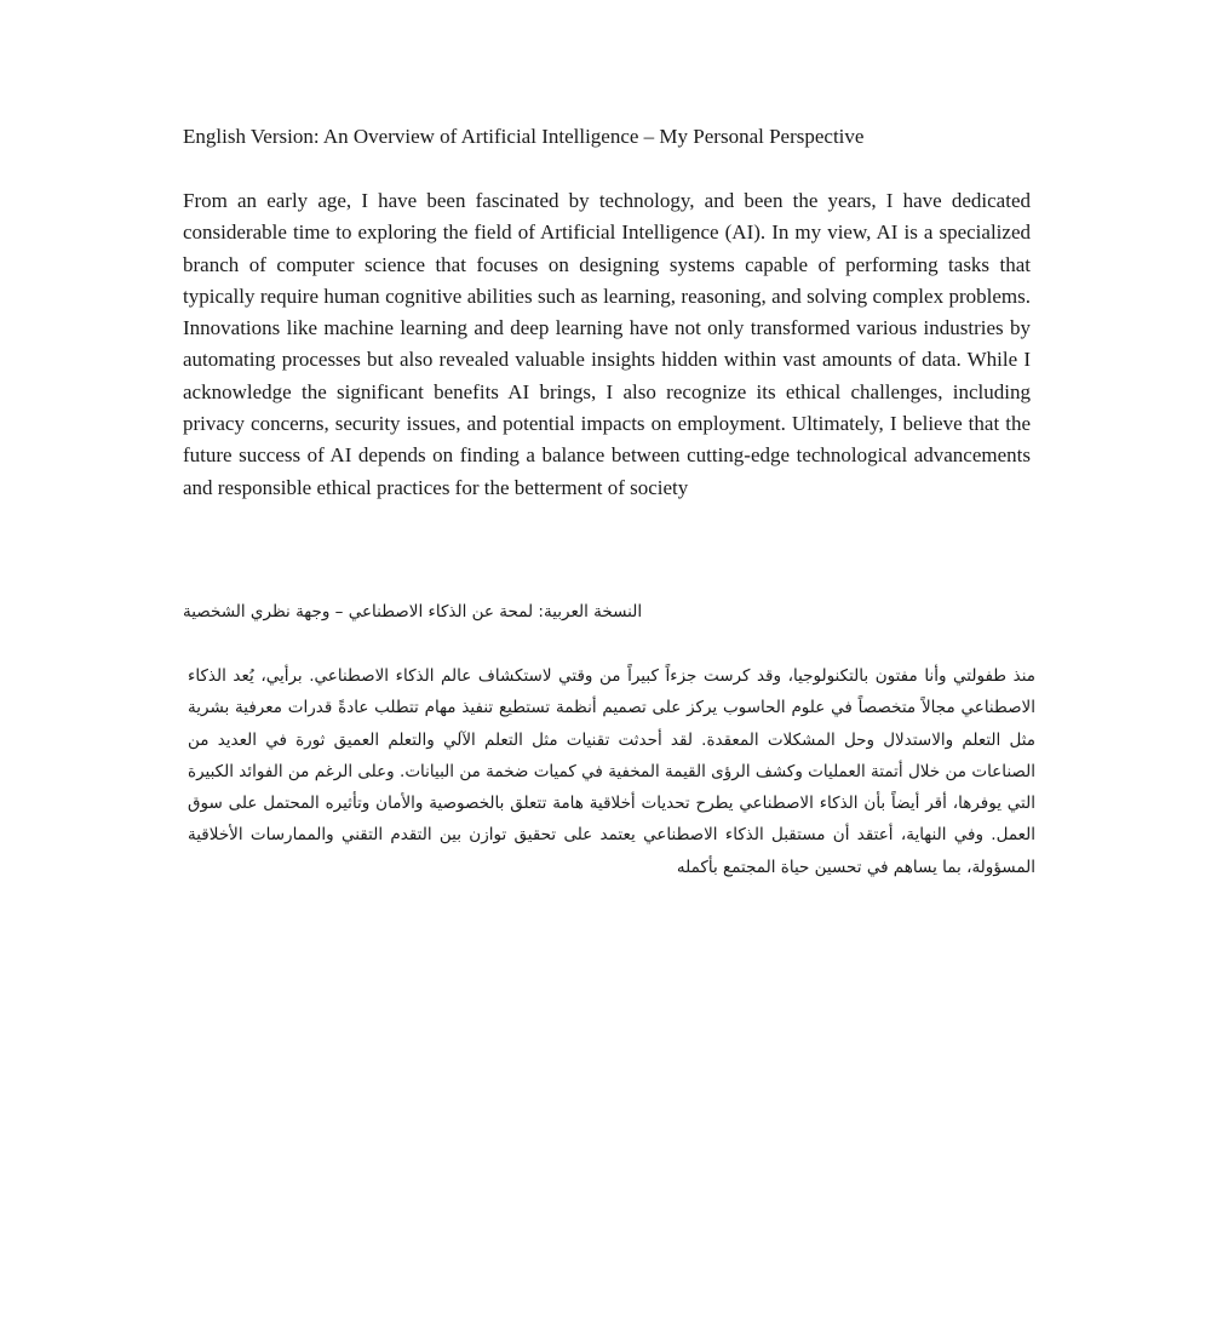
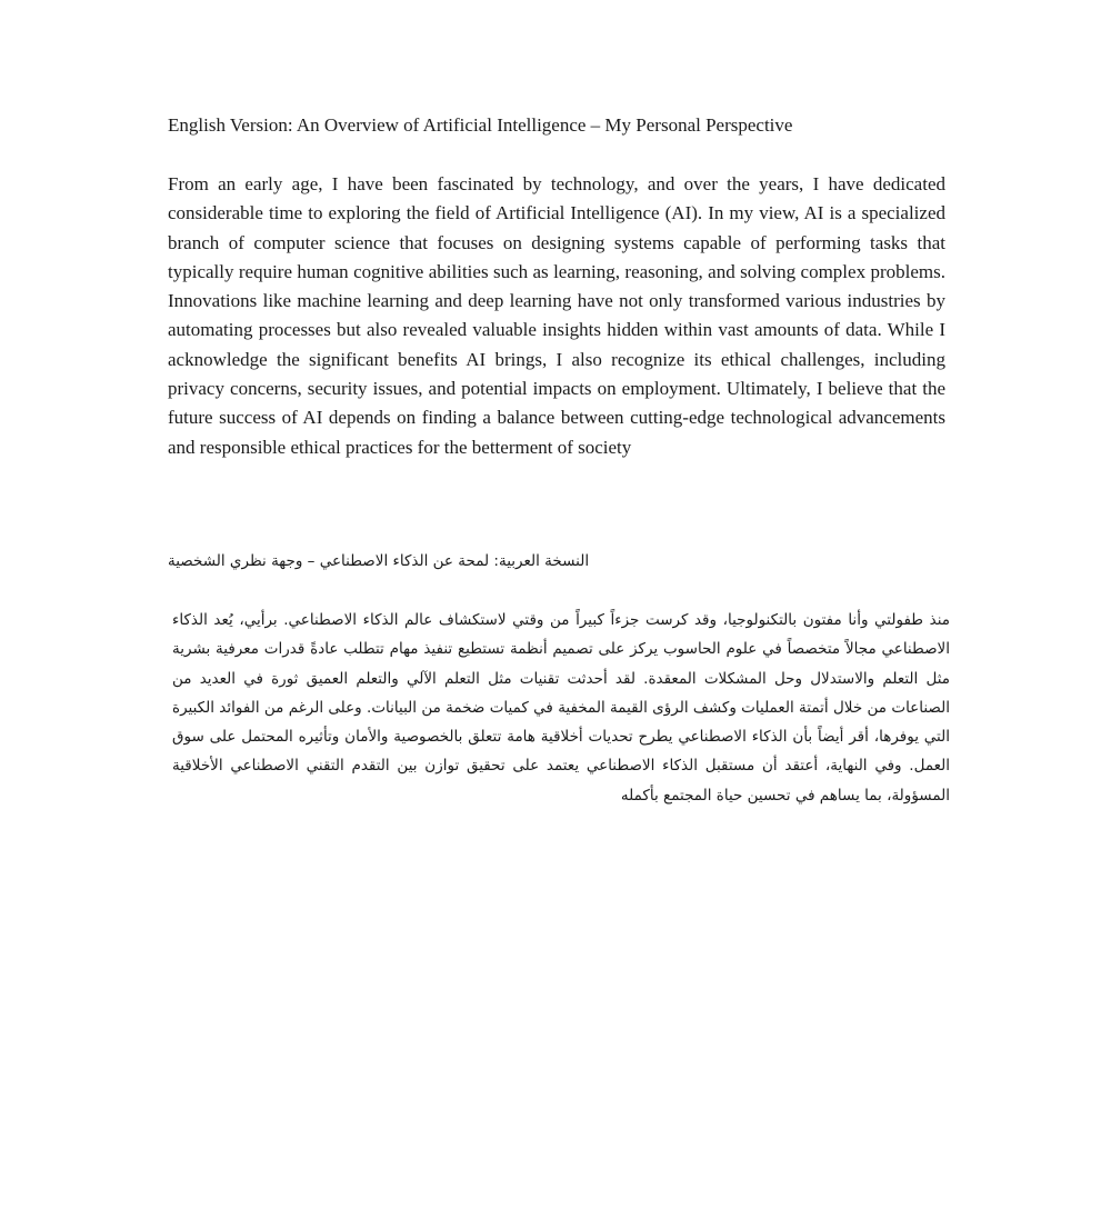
  English Version: An Overview of Artificial Intelligence – My Personal Perspective
- From an early age, I have been fascinated by technology, and been the years, I have dedicated considerable time to exploring the field of Artificial Intelligence (AI). In my view, AI is a specialized branch of computer science that focuses on designing systems capable of performing tasks that typically require human cognitive abilities such as learning, reasoning, and solving complex problems. Innovations like machine learning and deep learning have not only transformed various industries by automating processes but also revealed valuable insights hidden within vast amounts of data. While I acknowledge the significant benefits AI brings, I also recognize its ethical challenges, including privacy concerns, security issues, and potential impacts on employment. Ultimately, I believe that the future success of AI depends on finding a balance between cutting-edge technological advancements and responsible ethical practices for the betterment of society
+ From an early age, I have been fascinated by technology, and over the years, I have dedicated considerable time to exploring the field of Artificial Intelligence (AI). In my view, AI is a specialized branch of computer science that focuses on designing systems capable of performing tasks that typically require human cognitive abilities such as learning, reasoning, and solving complex problems. Innovations like machine learning and deep learning have not only transformed various industries by automating processes but also revealed valuable insights hidden within vast amounts of data. While I acknowledge the significant benefits AI brings, I also recognize its ethical challenges, including privacy concerns, security issues, and potential impacts on employment. Ultimately, I believe that the future success of AI depends on finding a balance between cutting-edge technological advancements and responsible ethical practices for the betterment of society
  النسخة العربية: لمحة عن الذكاء الاصطناعي – وجهة نظري الشخصية
- منذ طفولتي وأنا مفتون بالتكنولوجيا، وقد كرست جزءاً كبيراً من وقتي لاستكشاف عالم الذكاء الاصطناعي. برأيي، يُعد الذكاء الاصطناعي مجالاً متخصصاً في علوم الحاسوب يركز على تصميم أنظمة تستطيع تنفيذ مهام تتطلب عادةً قدرات معرفية بشرية مثل التعلم والاستدلال وحل المشكلات المعقدة. لقد أحدثت تقنيات مثل التعلم الآلي والتعلم العميق ثورة في العديد من الصناعات من خلال أتمتة العمليات وكشف الرؤى القيمة المخفية في كميات ضخمة من البيانات. وعلى الرغم من الفوائد الكبيرة التي يوفرها، أقر أيضاً بأن الذكاء الاصطناعي يطرح تحديات أخلاقية هامة تتعلق بالخصوصية والأمان وتأثيره المحتمل على سوق العمل. وفي النهاية، أعتقد أن مستقبل الذكاء الاصطناعي يعتمد على تحقيق توازن بين التقدم التقني والممارسات الأخلاقية المسؤولة، بما يساهم في تحسين حياة المجتمع بأكمله
+ منذ طفولتي وأنا مفتون بالتكنولوجيا، وقد كرست جزءاً كبيراً من وقتي لاستكشاف عالم الذكاء الاصطناعي. برأيي، يُعد الذكاء الاصطناعي مجالاً متخصصاً في علوم الحاسوب يركز على تصميم أنظمة تستطيع تنفيذ مهام تتطلب عادةً قدرات معرفية بشرية مثل التعلم والاستدلال وحل المشكلات المعقدة. لقد أحدثت تقنيات مثل التعلم الآلي والتعلم العميق ثورة في العديد من الصناعات من خلال أتمتة العمليات وكشف الرؤى القيمة المخفية في كميات ضخمة من البيانات. وعلى الرغم من الفوائد الكبيرة التي يوفرها، أقر أيضاً بأن الذكاء الاصطناعي يطرح تحديات أخلاقية هامة تتعلق بالخصوصية والأمان وتأثيره المحتمل على سوق العمل. وفي النهاية، أعتقد أن مستقبل الذكاء الاصطناعي يعتمد على تحقيق توازن بين التقدم التقني الاصطناعي الأخلاقية المسؤولة، بما يساهم في تحسين حياة المجتمع بأكمله
